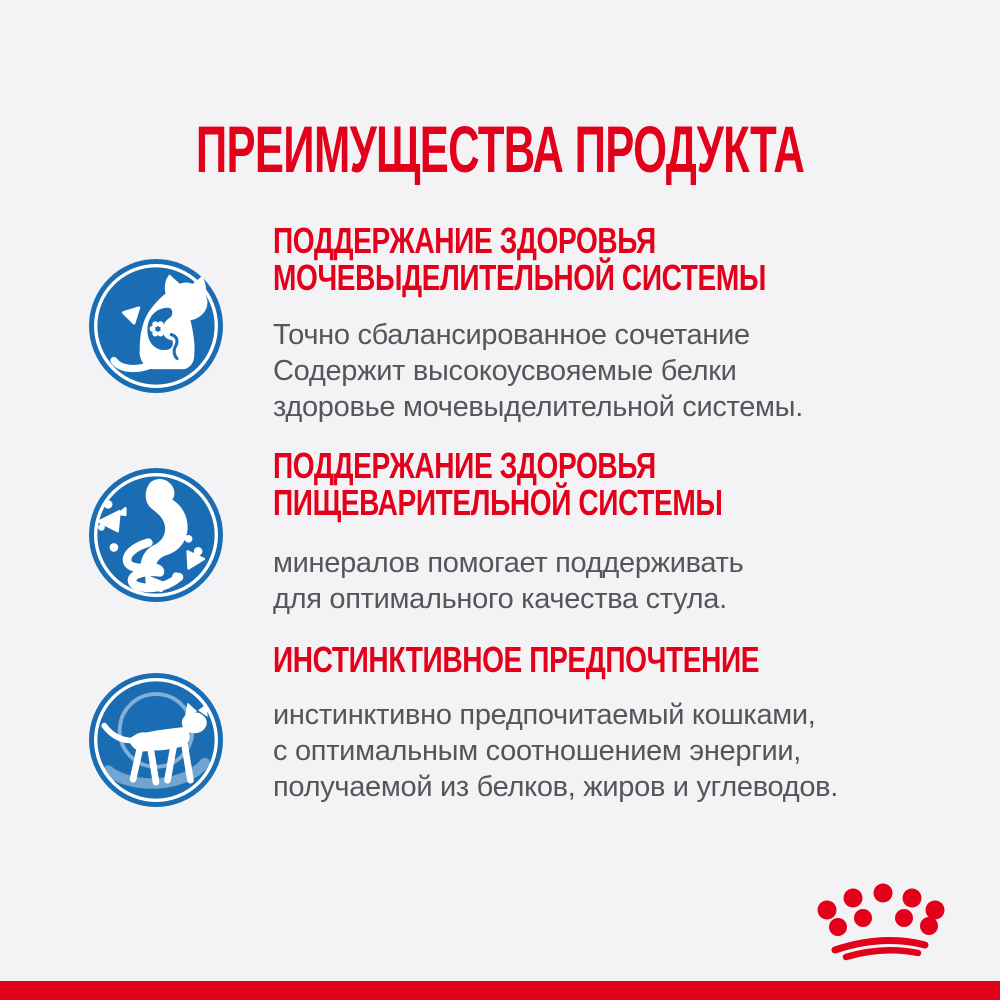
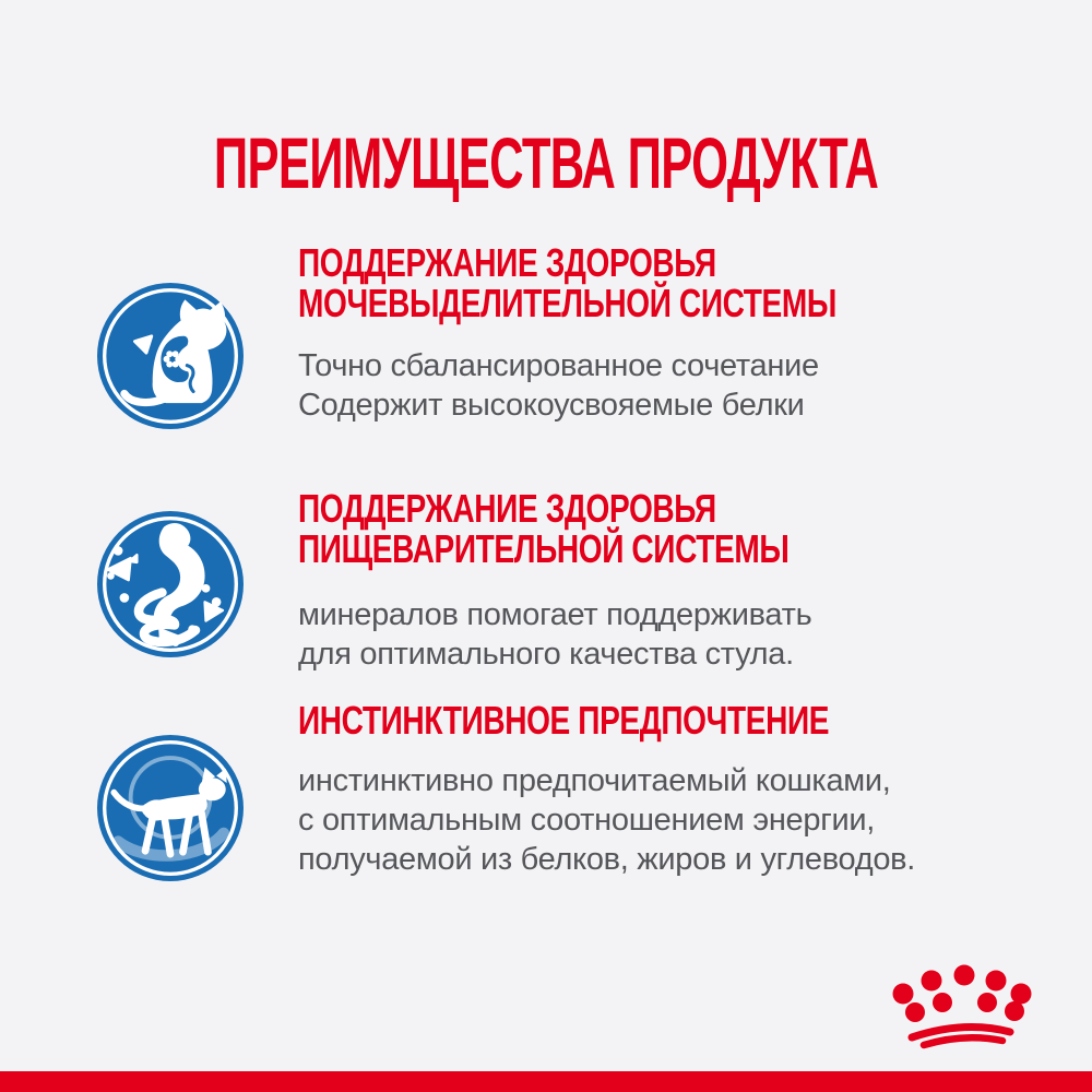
  ПРЕИМУЩЕСТВА ПРОДУКТА
  ПОДДЕРЖАНИЕ ЗДОРОВЬЯ
  МОЧЕВЫДЕЛИТЕЛЬНОЙ СИСТЕМЫ
  Точно сбалансированное сочетание
  Содержит высокоусвояемые белки
- здоровье мочевыделительной системы.
  ПОДДЕРЖАНИЕ ЗДОРОВЬЯ
  ПИЩЕВАРИТЕЛЬНОЙ СИСТЕМЫ
  минералов помогает поддерживать
  для оптимального качества стула.
  ИНСТИНКТИВНОЕ ПРЕДПОЧТЕНИЕ
  инстинктивно предпочитаемый кошками,
  с оптимальным соотношением энергии,
  получаемой из белков, жиров и углеводов.
